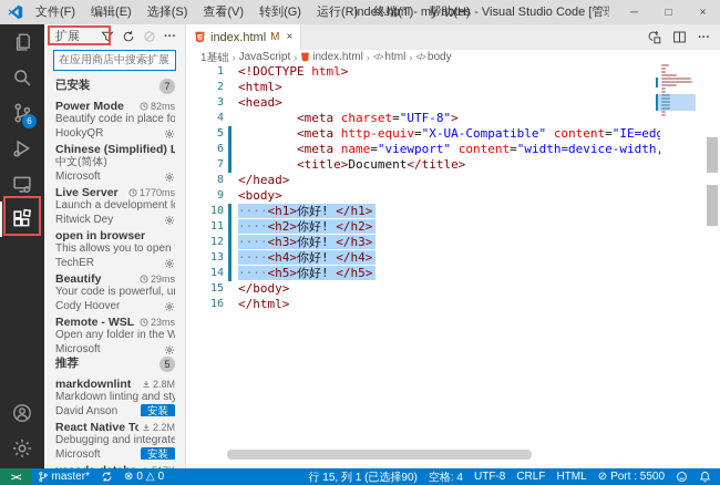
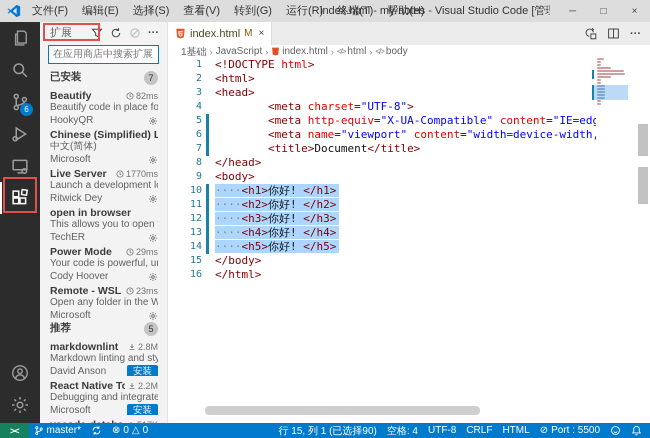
  文件(F)
  编辑(E)
  选择(S)
  查看(V)
  转到(G)
  运行(R)
  终端(T)
  帮助(H)
  index.html - my-notes - Visual Studio Code [管
  ─
  □
  ×
  6
  扩展
  ···
  在应用商店中搜索扩展
  已安装
  7
- Power Mode
+ Beautify
  82ms
  Beautify code in place fo
  HookyQR
  Chinese (Simplified) L
  中文(简体)
  Microsoft
  Live Server
  1770ms
  Launch a development l
  Ritwick Dey
  open in browser
  This allows you to open
  TechER
- Beautify
+ Power Mode
  29ms
  Your code is powerful, u
  Cody Hoover
  Remote - WSL
  23ms
  Open any folder in the W
  Microsoft
  推荐
  5
  markdownlint
  2.8M
  Markdown linting and sty
  David Anson
  安装
  React Native To
  2.2M
  Debugging and integrate
  Microsoft
  安装
  index.html
  M
  ×
  ···
  1基础
  ›
  JavaScript
  ›
  index.html
  ›
  </>
  html
  ›
  </>
  body
  1
  <!DOCTYPE html>
  2
  <html>
  3
  <head>
  4
  <meta charset="UTF-8">
  5
  <meta http-equiv="X-UA-Compatible" content="IE=edg
  6
  <meta name="viewport" content="width=device-width,
  7
  <title>Document</title>
  8
  </head>
  9
  <body>
  10
  ····<h1>你好! </h1>
  11
  ····<h2>你好! </h2>
  12
  ····<h3>你好! </h3>
  13
  ····<h4>你好! </h4>
  14
  ····<h5>你好! </h5>
  15
  </body>
  16
  </html>
  ><
  master*
  ⊗
  0
  △
  0
  行 15, 列 1 (已选择90)
  空格: 4
  UTF-8
  CRLF
  HTML
  ⊘
  Port : 5500
